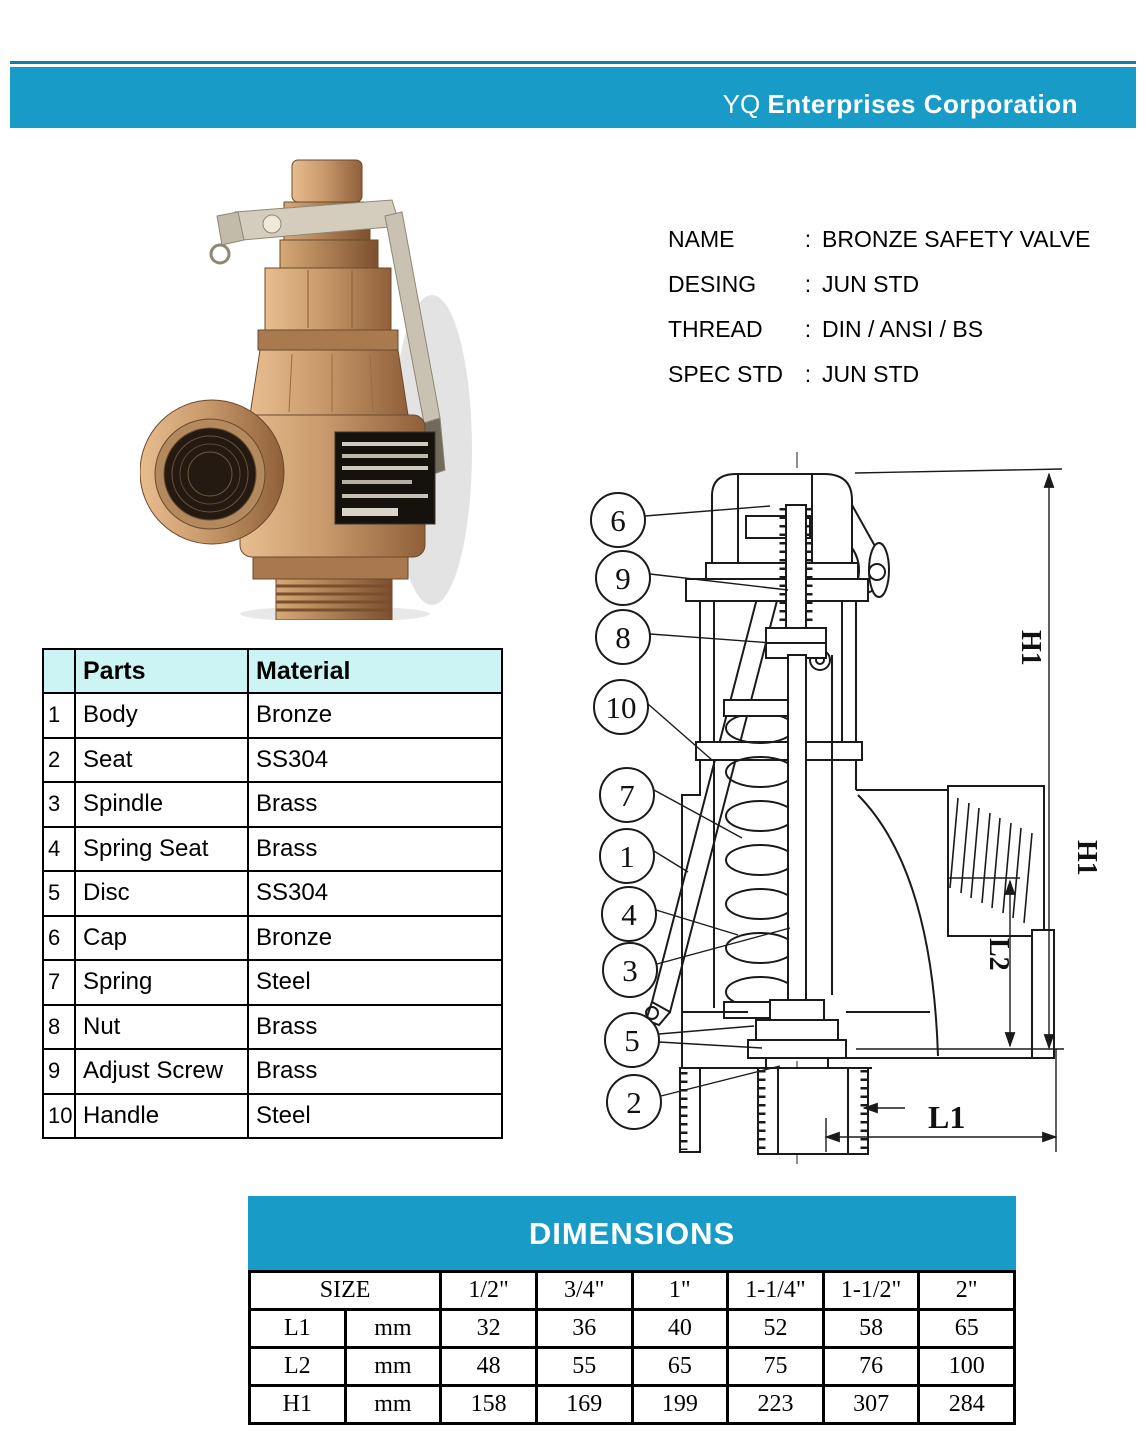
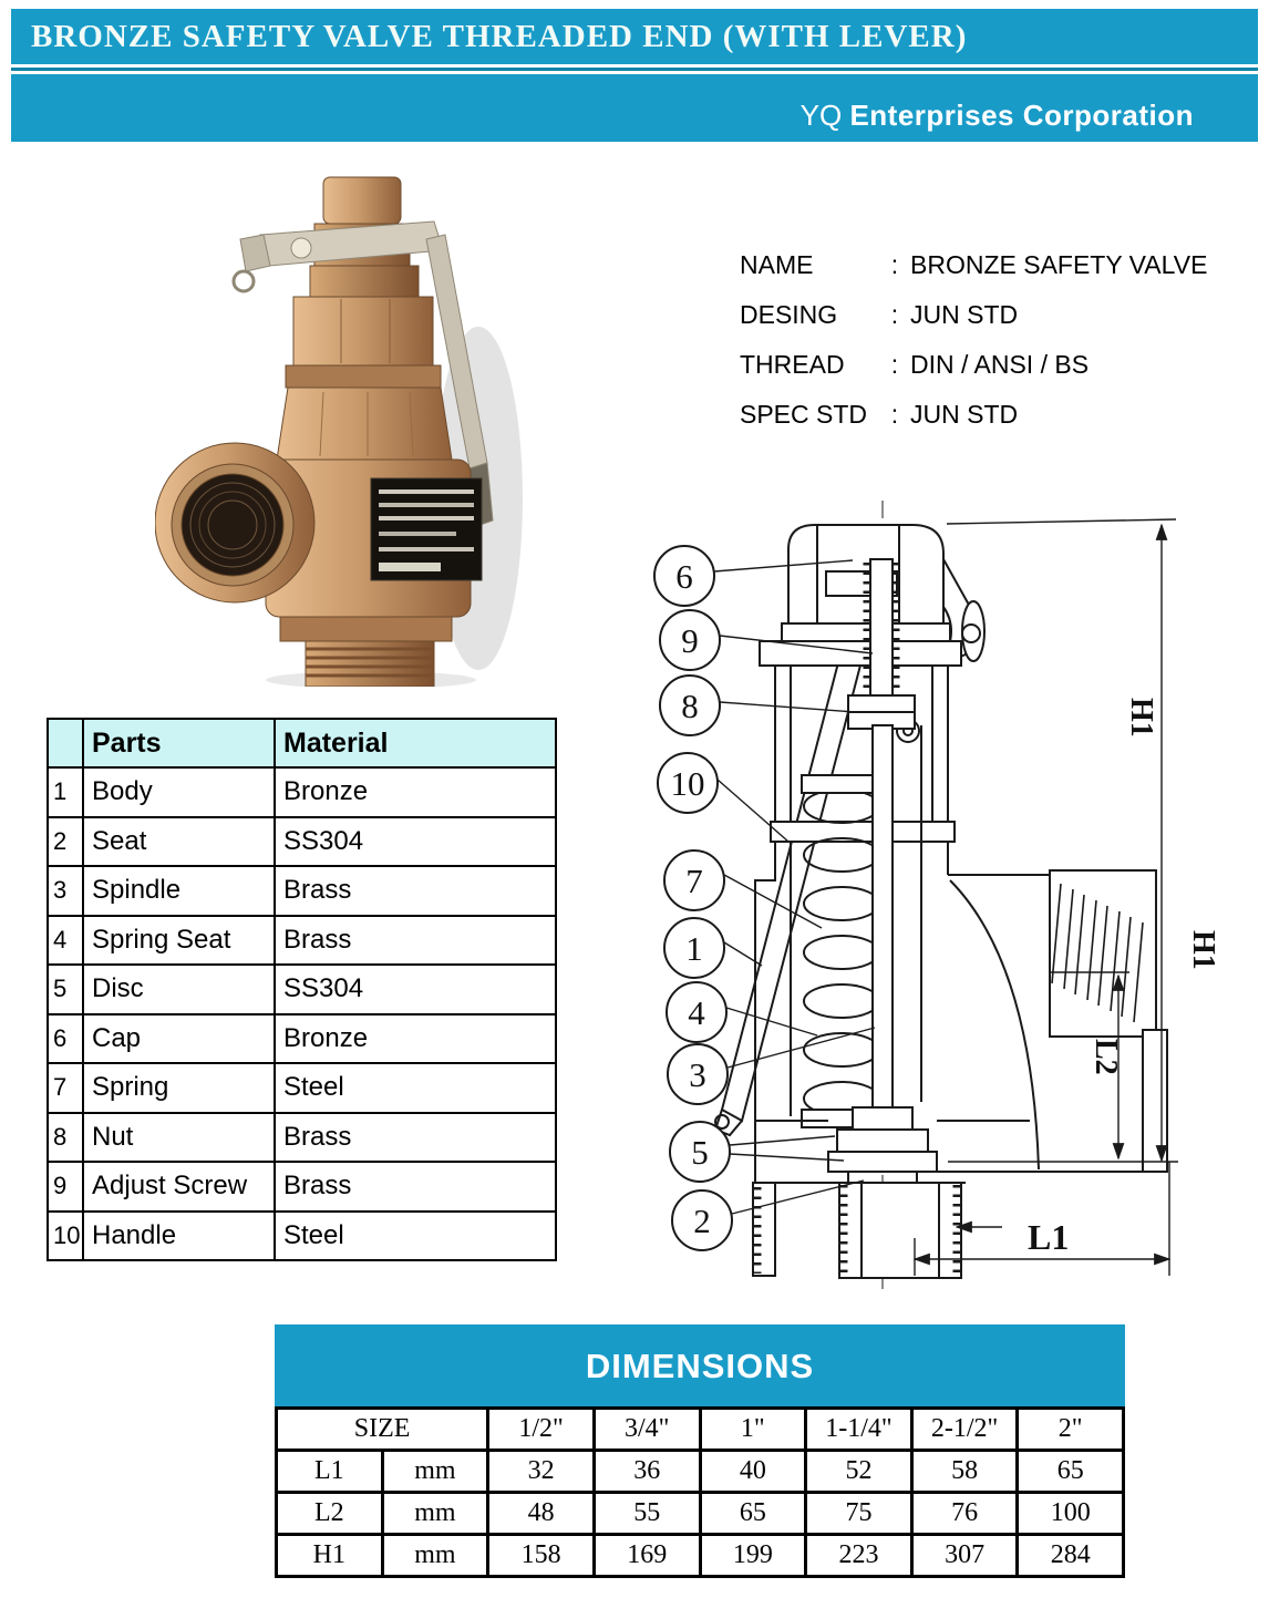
+ BRONZE SAFETY VALVE THREADED END (WITH LEVER)
  YQ Enterprises Corporation
  NAME
  :
  BRONZE SAFETY VALVE
  DESING
  :
  JUN STD
  THREAD
  :
  DIN / ANSI / BS
  SPEC STD
  :
  JUN STD
  	Parts	Material
  1	Body	Bronze
  2	Seat	SS304
  3	Spindle	Brass
  4	Spring Seat	Brass
  5	Disc	SS304
  6	Cap	Bronze
  7	Spring	Steel
  8	Nut	Brass
  9	Adjust Screw	Brass
  10	Handle	Steel
  L1
  6
  9
  8
  10
  7
  1
  4
  3
  5
  2
  DIMENSIONS
- SIZE	1/2"	3/4"	1"	1-1/4"	1-1/2"	2"
+ SIZE	1/2"	3/4"	1"	1-1/4"	2-1/2"	2"
  L1	mm	32	36	40	52	58	65
  L2	mm	48	55	65	75	76	100
  H1	mm	158	169	199	223	307	284
